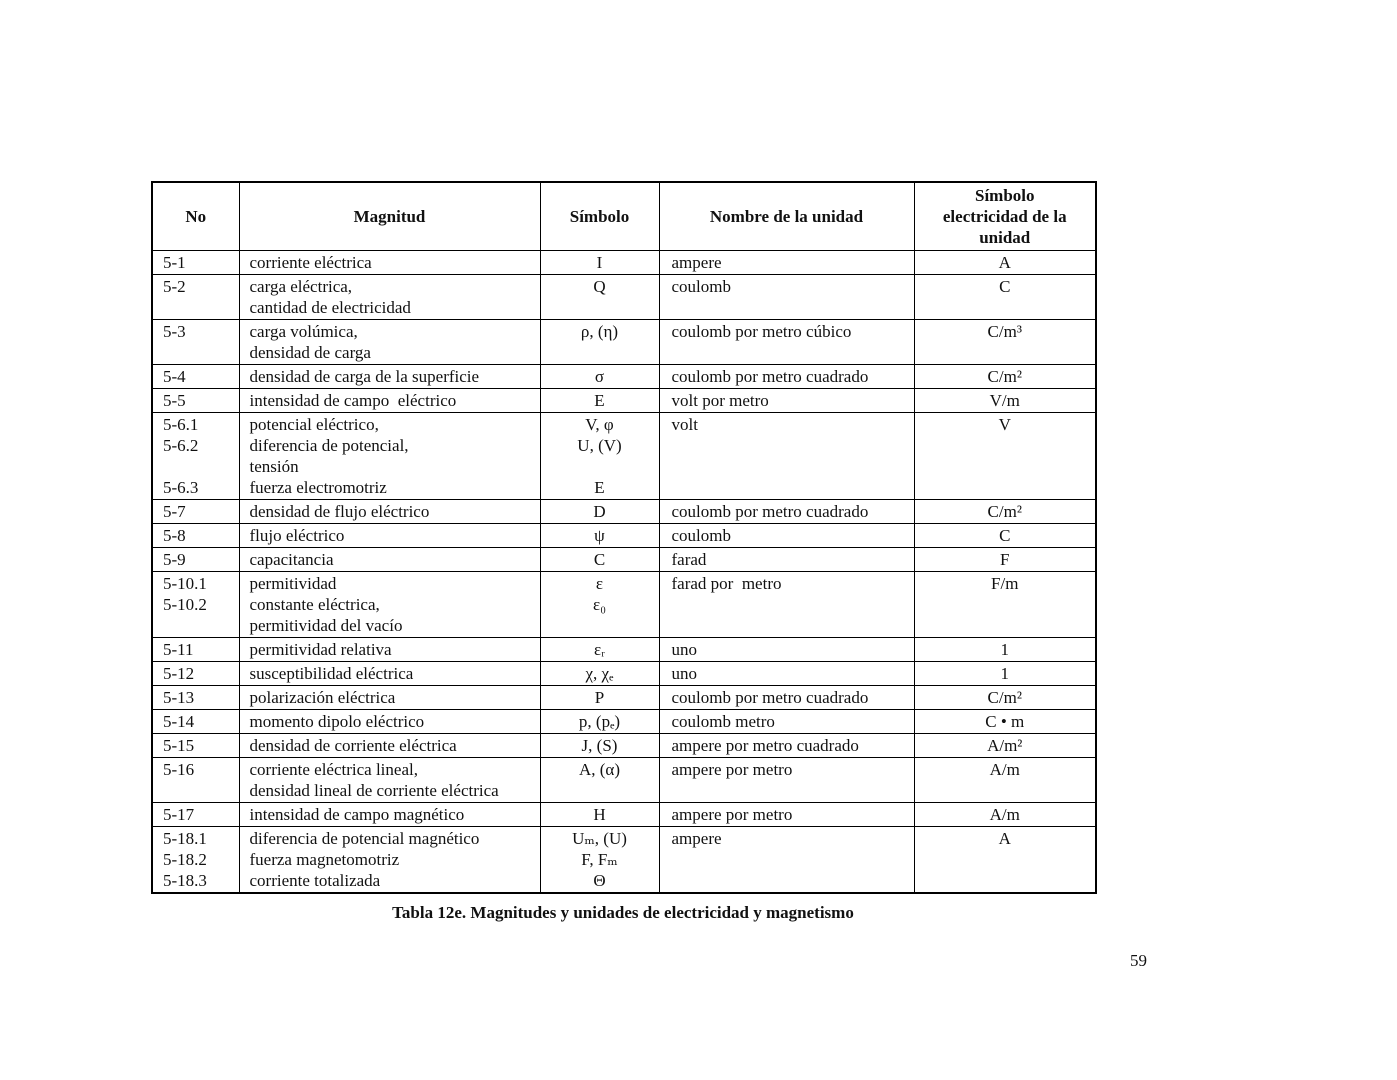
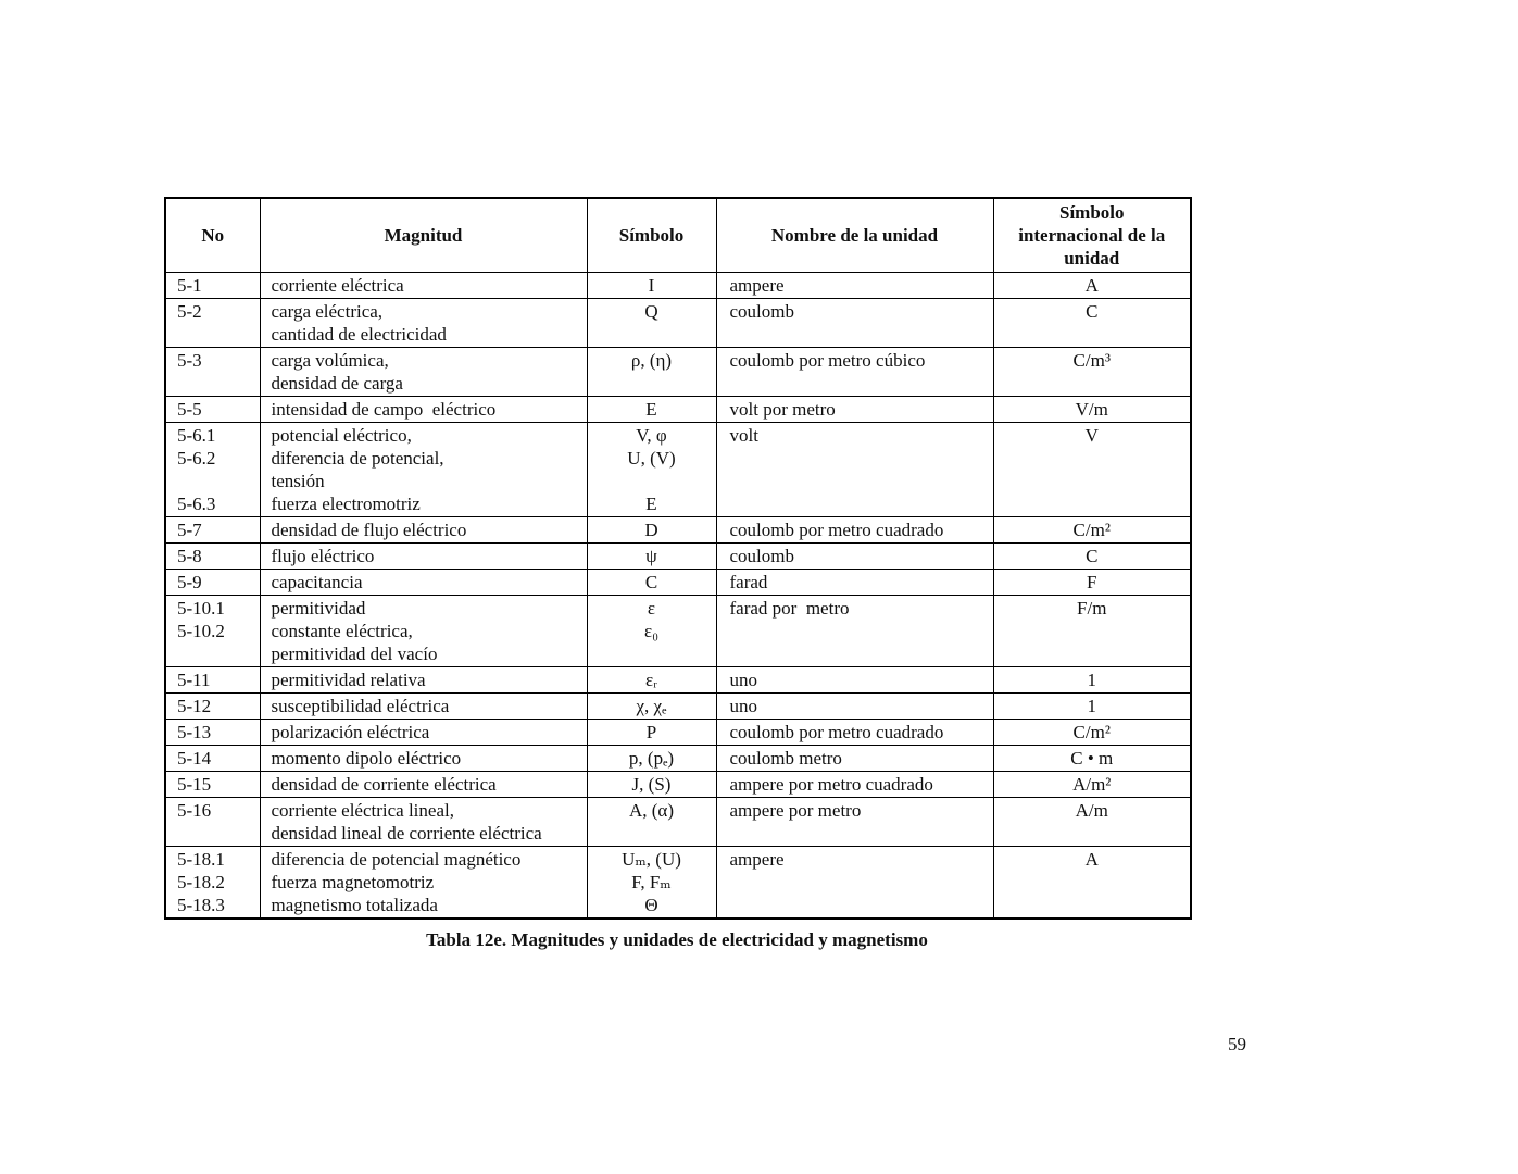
- No	Magnitud	Símbolo	Nombre de la unidad	Símbolo electricidad de la unidad
+ No	Magnitud	Símbolo	Nombre de la unidad	Símbolo internacional de la unidad
  5-1	corriente eléctrica	I	ampere	A
  5-2	carga eléctrica, cantidad de electricidad	Q	coulomb	C
  5-3	carga volúmica, densidad de carga	ρ, (η)	coulomb por metro cúbico	C/m³
- 5-4	densidad de carga de la superficie	σ	coulomb por metro cuadrado	C/m²
  5-5	intensidad de campo eléctrico	E	volt por metro	V/m
  5-6.1 5-6.2 5-6.3	potencial eléctrico, diferencia de potencial, tensión fuerza electromotriz	V, φ U, (V) E	volt	V
  5-7	densidad de flujo eléctrico	D	coulomb por metro cuadrado	C/m²
  5-8	flujo eléctrico	ψ	coulomb	C
  5-9	capacitancia	C	farad	F
  5-10.1 5-10.2	permitividad constante eléctrica, permitividad del vacío	ε ε₀	farad por metro	F/m
  5-11	permitividad relativa	εᵣ	uno	1
  5-12	susceptibilidad eléctrica	χ, χₑ	uno	1
  5-13	polarización eléctrica	P	coulomb por metro cuadrado	C/m²
  5-14	momento dipolo eléctrico	p, (pₑ)	coulomb metro	C • m
  5-15	densidad de corriente eléctrica	J, (S)	ampere por metro cuadrado	A/m²
  5-16	corriente eléctrica lineal, densidad lineal de corriente eléctrica	A, (α)	ampere por metro	A/m
- 5-17	intensidad de campo magnético	H	ampere por metro	A/m
- 5-18.1 5-18.2 5-18.3	diferencia de potencial magnético fuerza magnetomotriz corriente totalizada	Uₘ, (U) F, Fₘ Θ	ampere	A
+ 5-18.1 5-18.2 5-18.3	diferencia de potencial magnético fuerza magnetomotriz magnetismo totalizada	Uₘ, (U) F, Fₘ Θ	ampere	A
  Tabla 12e. Magnitudes y unidades de electricidad y magnetismo
  59
